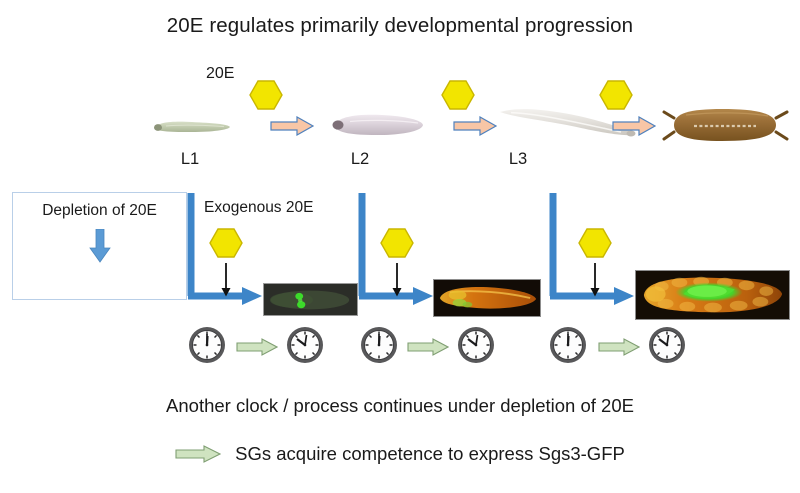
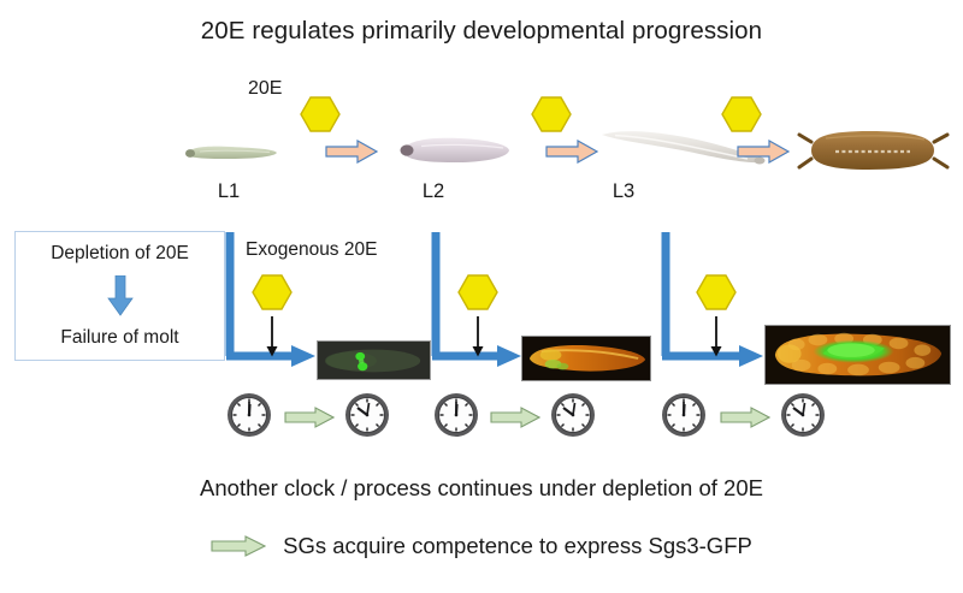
  20E regulates primarily developmental progression
  20E
  L1
  L2
  L3
  Depletion of 20E
+ Failure of molt
  Exogenous 20E
  Another clock / process continues under depletion of 20E
  SGs acquire competence to express Sgs3-GFP
